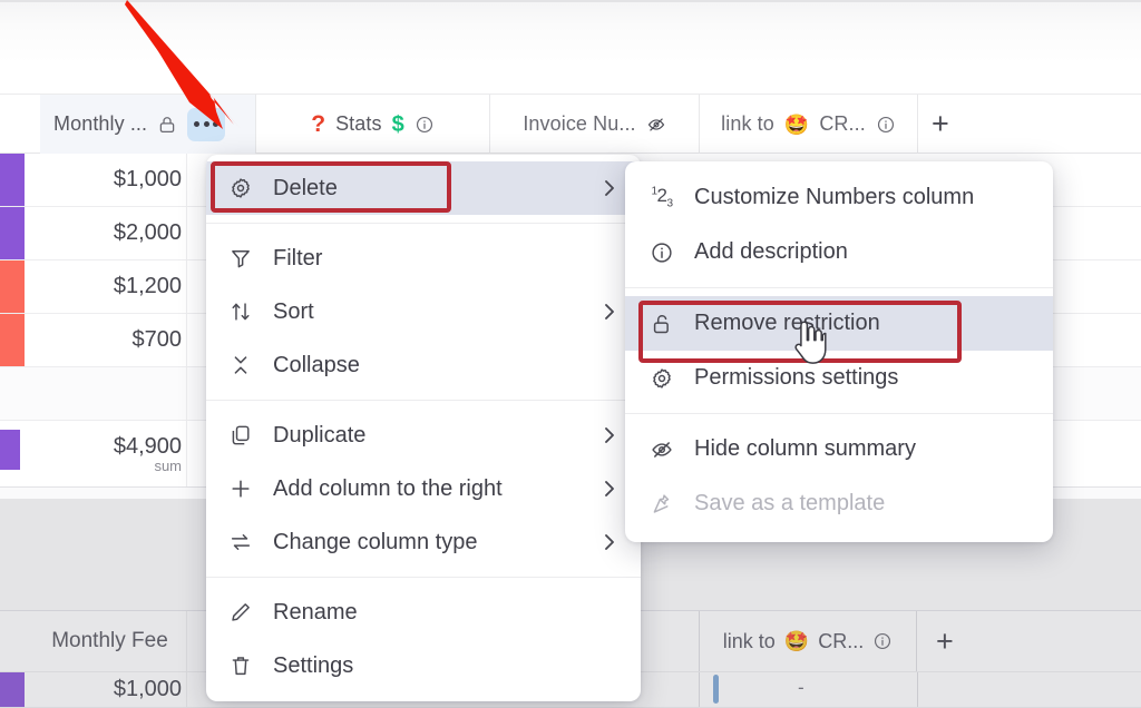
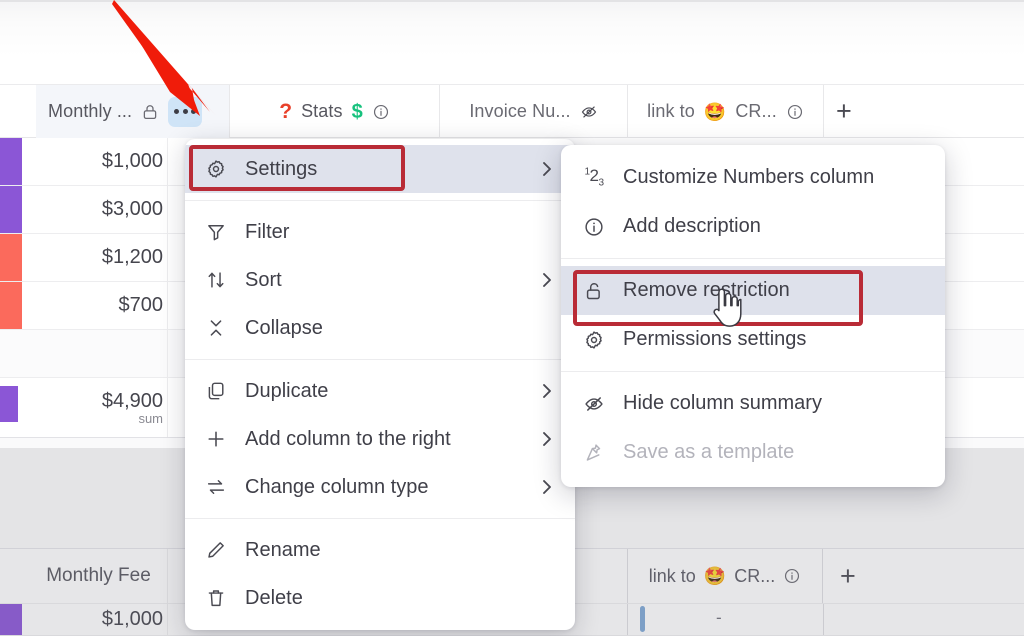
  Monthly ...
  ?
  Stats
  $
  Invoice Nu...
  link to
  🤩
  CR...
  +
  $1,000
- $2,000
+ $3,000
  $1,200
  $700
  $4,900
  sum
  Monthly Fee
  link to
  🤩
  CR...
  +
  $1,000
  -
- Delete
+ Settings
  Filter
  Sort
  Collapse
  Duplicate
  Add column to the right
  Change column type
  Rename
- Settings
+ Delete
  123
  Customize Numbers column
  Add description
  Remove restriction
  Permissions settings
  Hide column summary
  Save as a template
